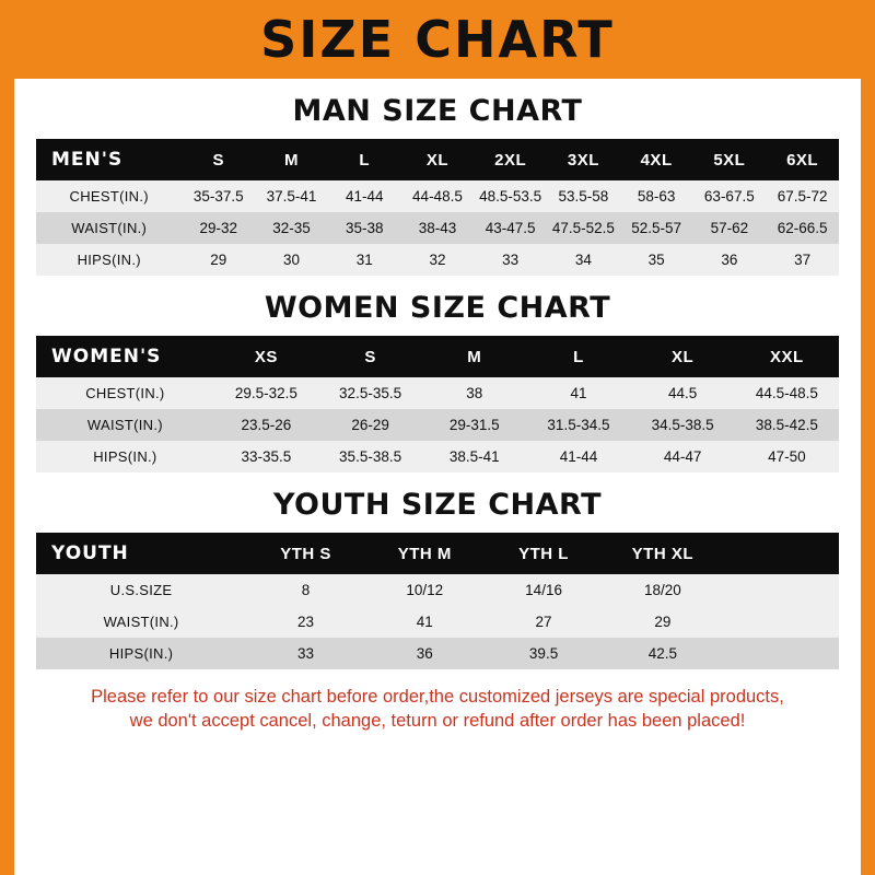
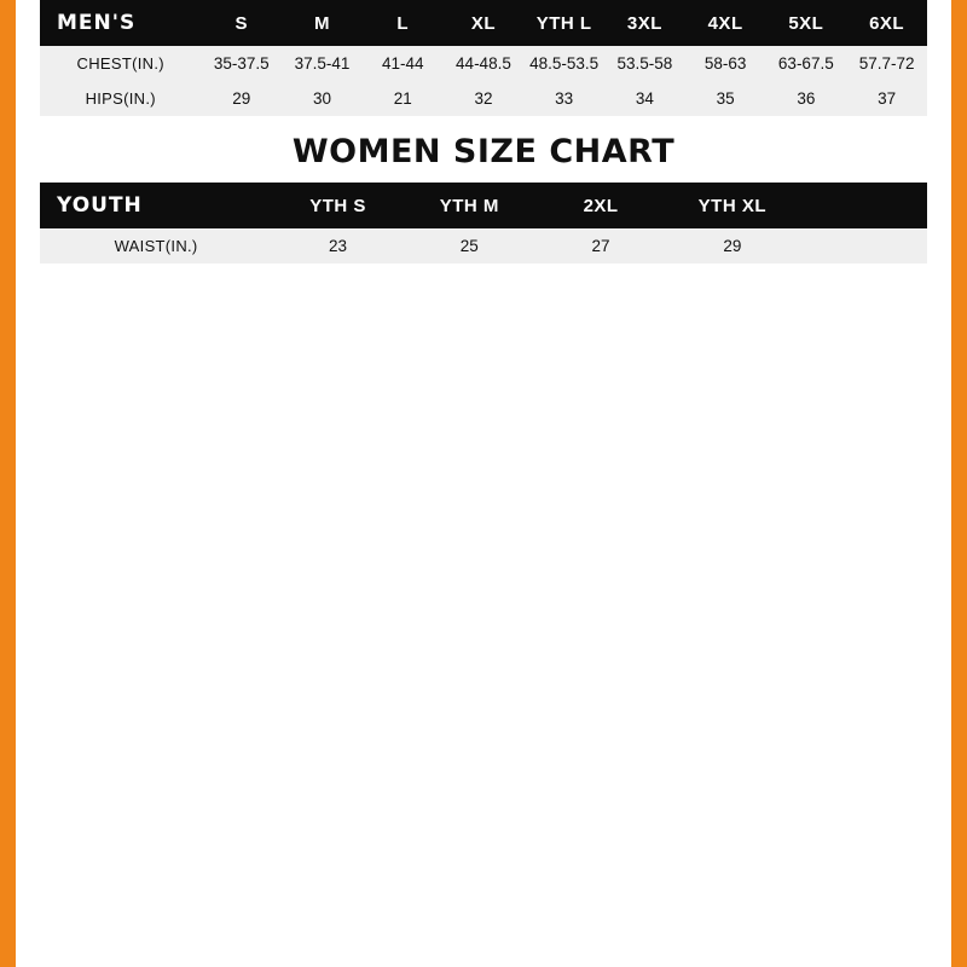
- SIZE CHART
- MAN SIZE CHART
- MEN'S	S	M	L	XL	2XL	3XL	4XL	5XL	6XL
+ MEN'S	S	M	L	XL	YTH L	3XL	4XL	5XL	6XL
- CHEST(IN.)	35-37.5	37.5-41	41-44	44-48.5	48.5-53.5	53.5-58	58-63	63-67.5	67.5-72
+ CHEST(IN.)	35-37.5	37.5-41	41-44	44-48.5	48.5-53.5	53.5-58	58-63	63-67.5	57.7-72
- WAIST(IN.)	29-32	32-35	35-38	38-43	43-47.5	47.5-52.5	52.5-57	57-62	62-66.5
- HIPS(IN.)	29	30	31	32	33	34	35	36	37
+ HIPS(IN.)	29	30	21	32	33	34	35	36	37
  WOMEN SIZE CHART
- WOMEN'S	XS	S	M	L	XL	XXL
- CHEST(IN.)	29.5-32.5	32.5-35.5	38	41	44.5	44.5-48.5
- WAIST(IN.)	23.5-26	26-29	29-31.5	31.5-34.5	34.5-38.5	38.5-42.5
- HIPS(IN.)	33-35.5	35.5-38.5	38.5-41	41-44	44-47	47-50
- YOUTH SIZE CHART
- YOUTH	YTH S	YTH M	YTH L	YTH XL
+ YOUTH	YTH S	YTH M	2XL	YTH XL
- U.S.SIZE	8	10/12	14/16	18/20
- WAIST(IN.)	23	41	27	29
+ WAIST(IN.)	23	25	27	29
- HIPS(IN.)	33	36	39.5	42.5
- Please refer to our size chart before order,the customized jerseys are special products,
- we don't accept cancel, change, teturn or refund after order has been placed!
